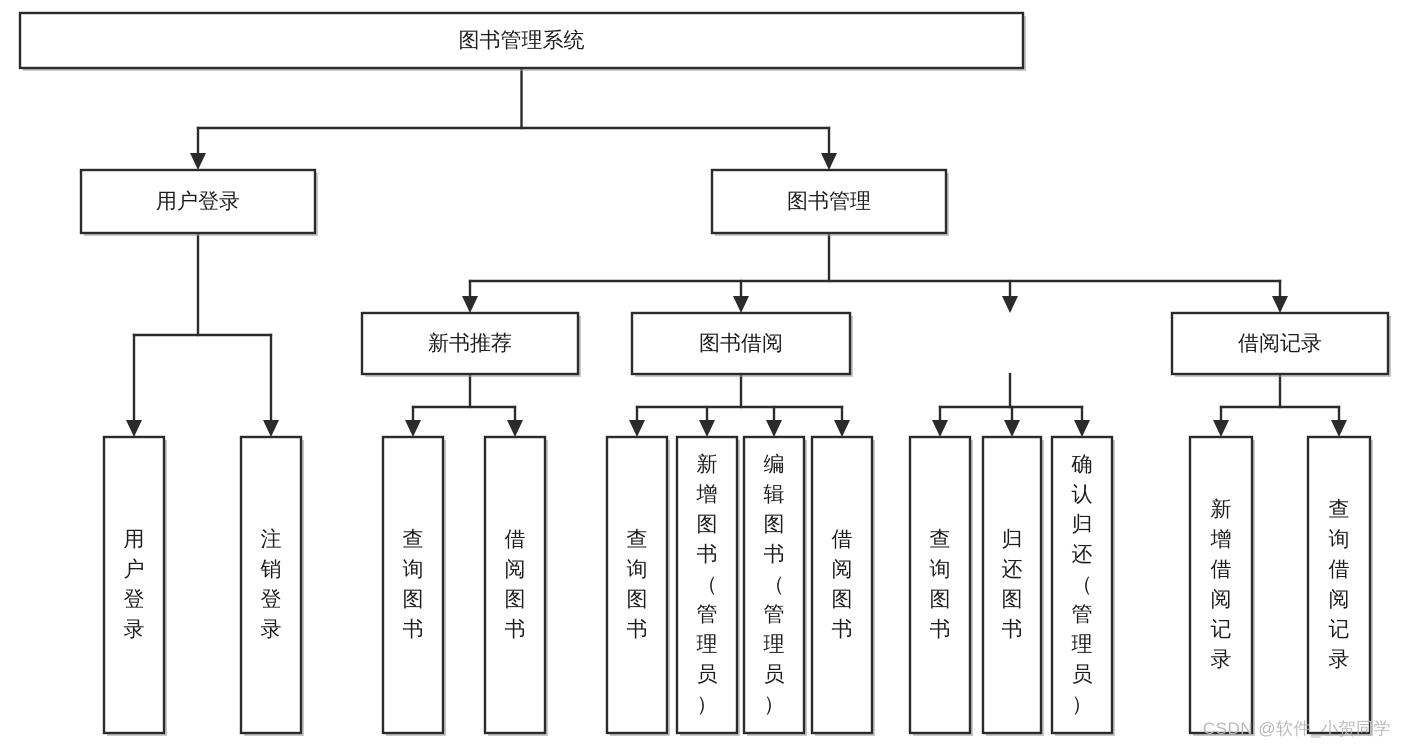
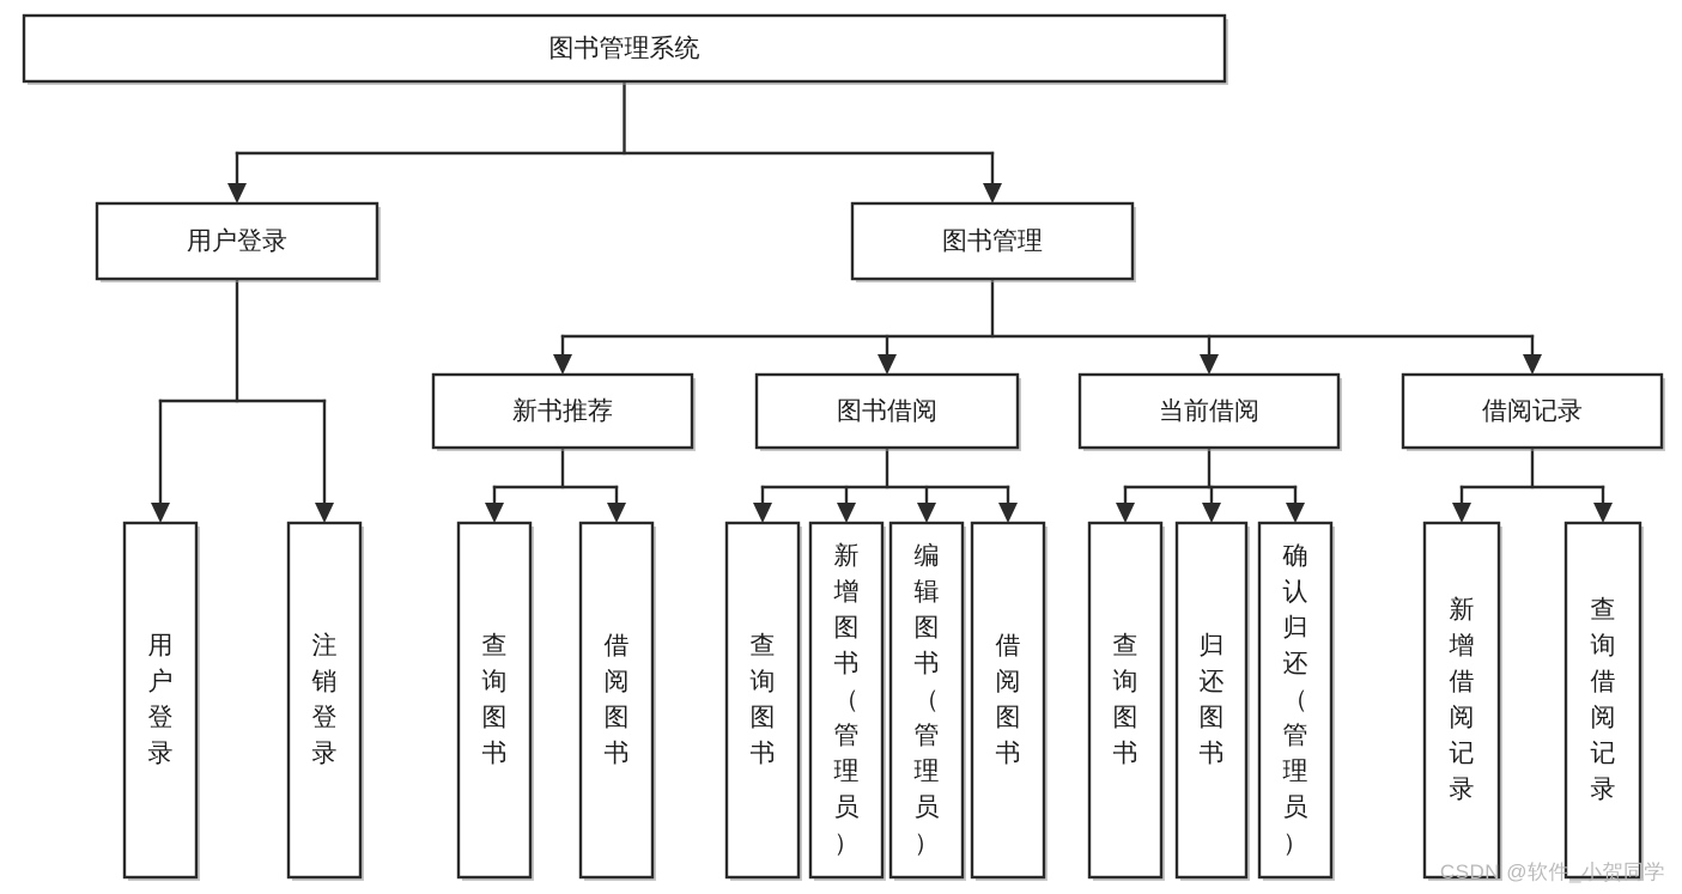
  图书管理系统
  用户登录
  图书管理
  新书推荐
  图书借阅
+ 当前借阅
  借阅记录
  用户登录
  注销登录
  查询图书
  借阅图书
  查询图书
  新增图书（管理员）
  编辑图书（管理员）
  借阅图书
  查询图书
  归还图书
  确认归还（管理员）
  新增借阅记录
  查询借阅记录
  CSDN @软件_小贺同学
